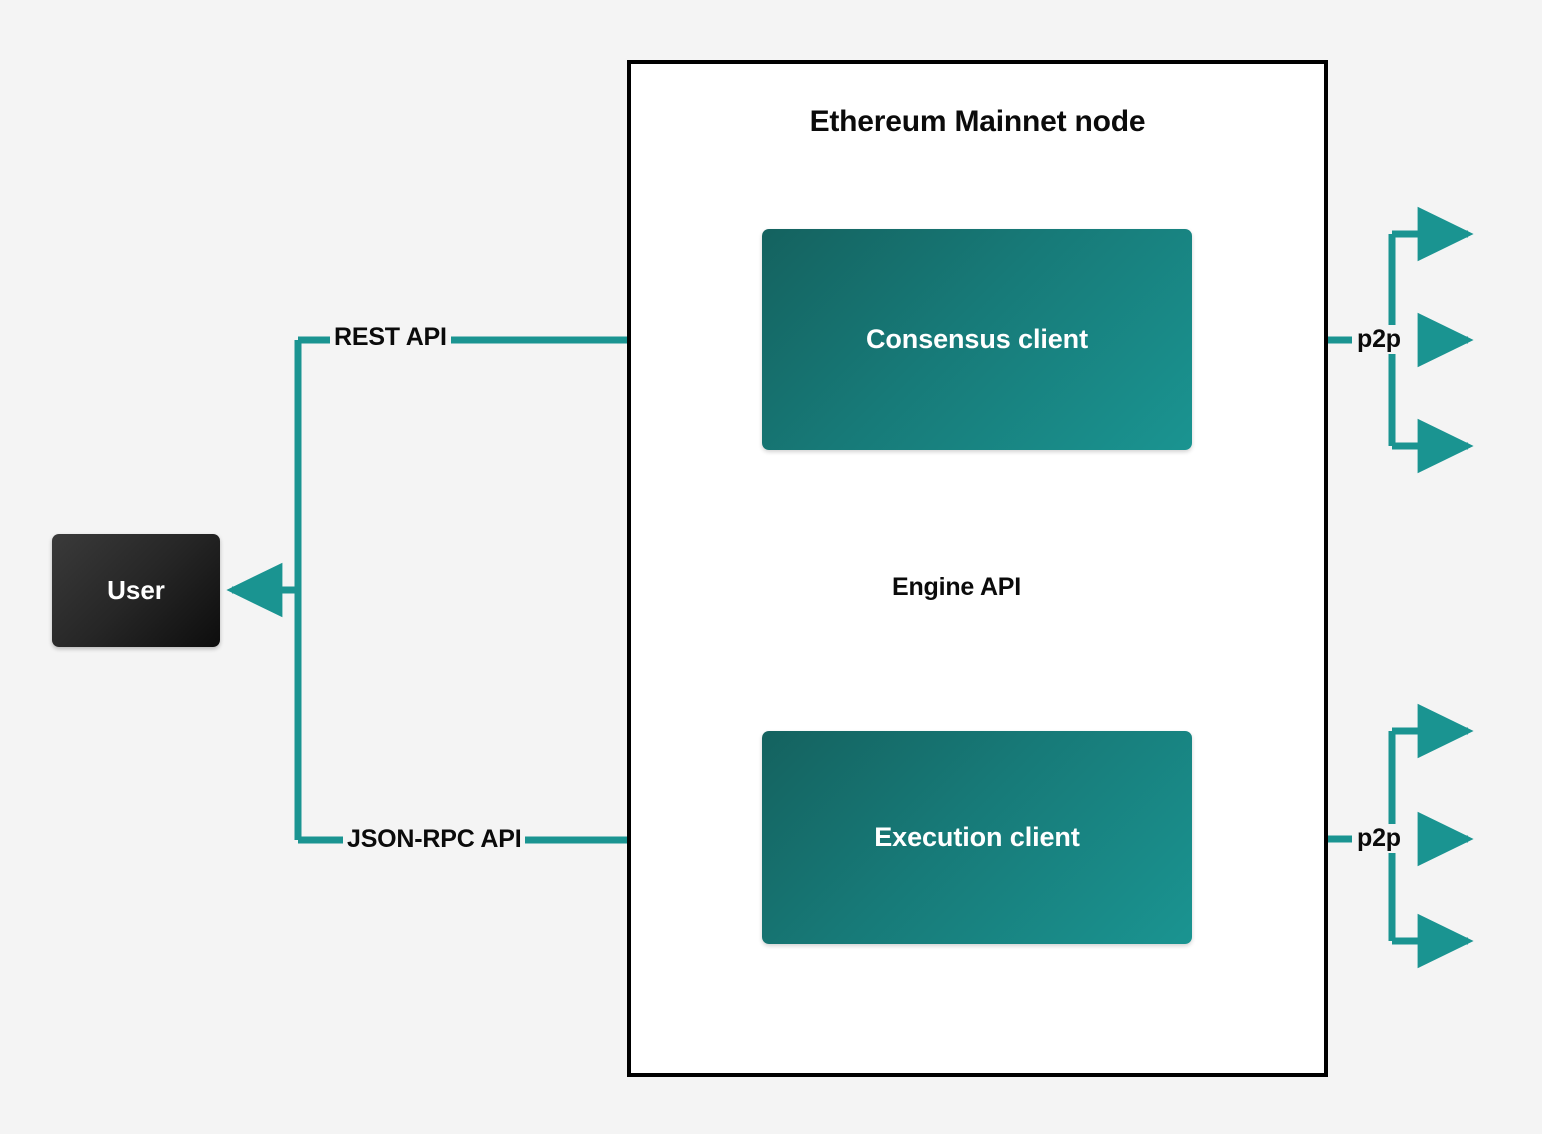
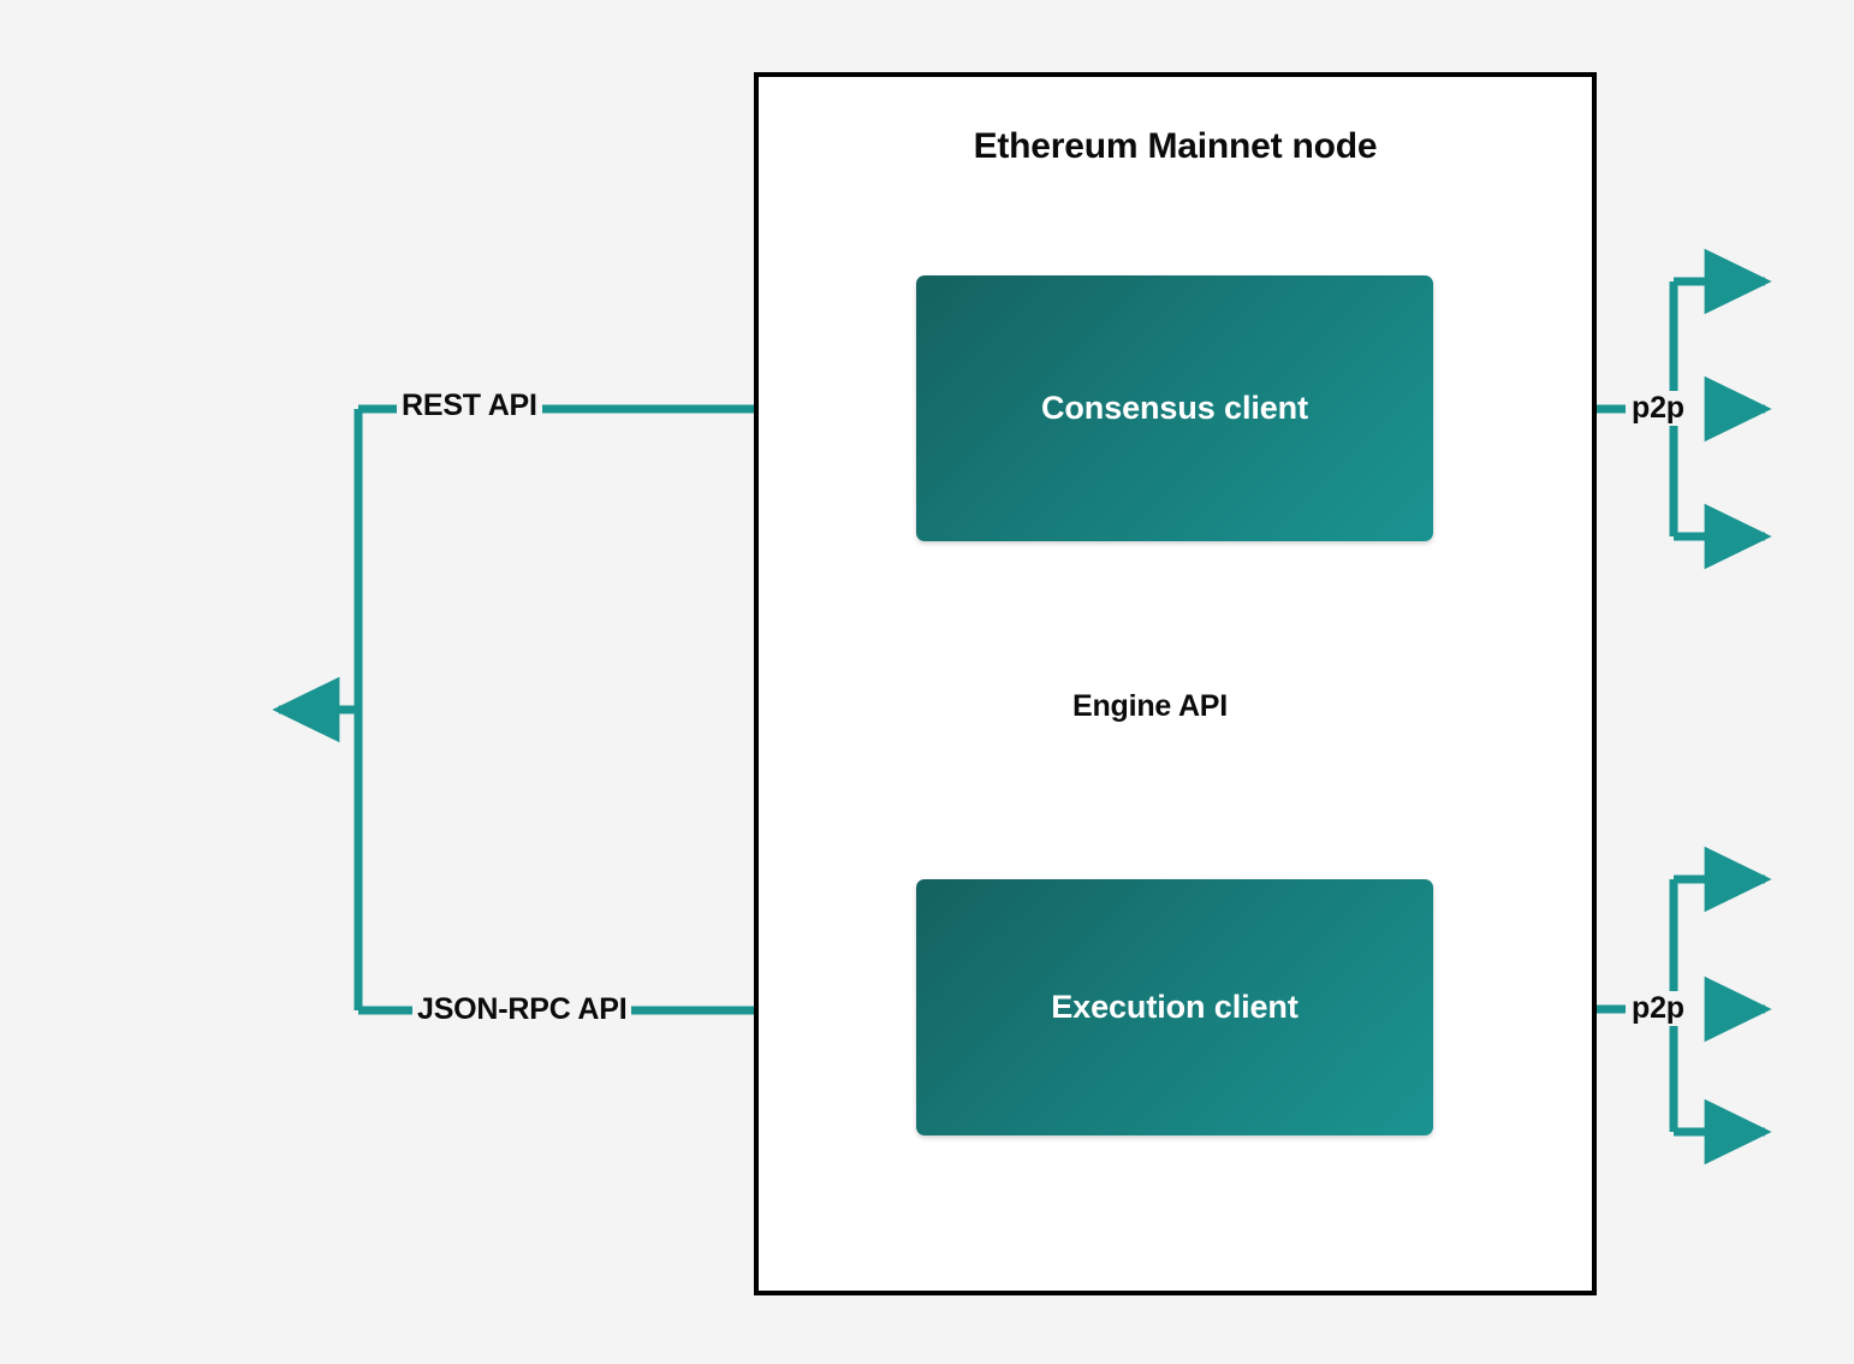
  Ethereum Mainnet node
  Consensus client
  Execution client
- User
  REST API
  JSON-RPC API
  Engine API
  p2p
  p2p
